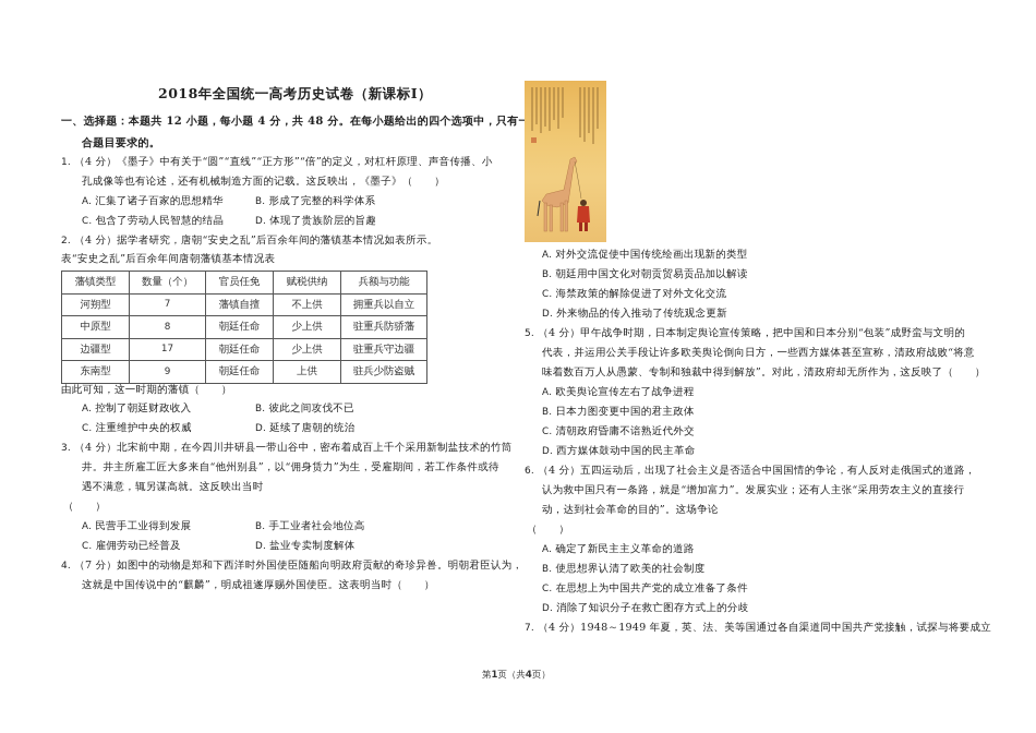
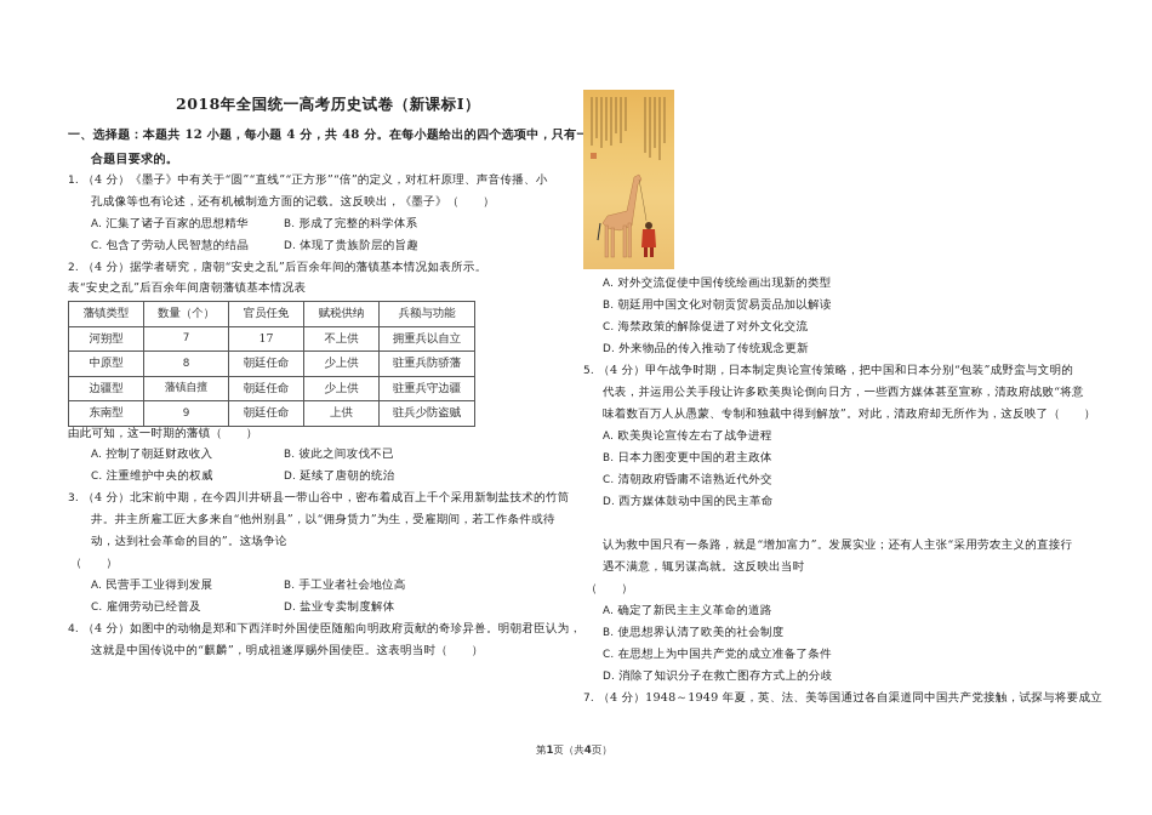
  2018年全国统一高考历史试卷（新课标Ⅰ）
  一、选择题：本题共 12 小题，每小题 4 分，共 48 分。在每小题给出的四个选项中，只有
  合题目要求的。
  1. （4 分）《墨子》中有关于“圆”“直线”“正方形”“倍”的定义，对杠杆原理、声音传播、小
  孔成像等也有论述，还有机械制造方面的记载。这反映出，《墨子》（ ）
  A. 汇集了诸子百家的思想精华
  B. 形成了完整的科学体系
  C. 包含了劳动人民智慧的结晶
  D. 体现了贵族阶层的旨趣
  2. （4 分）据学者研究，唐朝“安史之乱”后百余年间的藩镇基本情况如表所示。
  表“安史之乱”后百余年间唐朝藩镇基本情况表
  藩镇类型	数量（个）	官员任免	赋税供纳	兵额与功能
- 河朔型	7	藩镇自擅	不上供	拥重兵以自立
+ 河朔型	7	17	不上供	拥重兵以自立
  中原型	8	朝廷任命	少上供	驻重兵防骄藩
- 边疆型	17	朝廷任命	少上供	驻重兵守边疆
+ 边疆型	藩镇自擅	朝廷任命	少上供	驻重兵守边疆
  东南型	9	朝廷任命	上供	驻兵少防盗贼
  由此可知，这一时期的藩镇（ ）
  A. 控制了朝廷财政收入
  B. 彼此之间攻伐不已
  C. 注重维护中央的权威
  D. 延续了唐朝的统治
  3. （4 分）北宋前中期，在今四川井研县一带山谷中，密布着成百上千个采用新制盐技术的竹筒
  井。井主所雇工匠大多来自“他州别县”，以“佣身赁力”为生，受雇期间，若工作条件或待
- 遇不满意，辄另谋高就。这反映出当时
+ 动，达到社会革命的目的”。这场争论
  （ ）
  A. 民营手工业得到发展
  B. 手工业者社会地位高
  C. 雇佣劳动已经普及
  D. 盐业专卖制度解体
- 4. （7 分）如图中的动物是郑和下西洋时外国使臣随船向明政府贡献的奇珍异兽。明朝君臣认为，
+ 4. （4 分）如图中的动物是郑和下西洋时外国使臣随船向明政府贡献的奇珍异兽。明朝君臣认为，
  这就是中国传说中的“麒麟”，明成祖遂厚赐外国使臣。这表明当时（ ）
  A. 对外交流促使中国传统绘画出现新的类型
  B. 朝廷用中国文化对朝贡贸易贡品加以解读
  C. 海禁政策的解除促进了对外文化交流
  D. 外来物品的传入推动了传统观念更新
  5. （4 分）甲午战争时期，日本制定舆论宣传策略，把中国和日本分别“包装”成野蛮与文明的
  代表，并运用公关手段让许多欧美舆论倒向日方，一些西方媒体甚至宣称，清政府战败“将意
  味着数百万人从愚蒙、专制和独裁中得到解放”。对此，清政府却无所作为，这反映了（ ）
  A. 欧美舆论宣传左右了战争进程
  B. 日本力图变更中国的君主政体
  C. 清朝政府昏庸不谙熟近代外交
  D. 西方媒体鼓动中国的民主革命
- 6. （4 分）五四运动后，出现了社会主义是否适合中国国情的争论，有人反对走俄国式的道路，
  认为救中国只有一条路，就是“增加富力”。发展实业；还有人主张“采用劳农主义的直接行
- 动，达到社会革命的目的”。这场争论
+ 遇不满意，辄另谋高就。这反映出当时
  （ ）
  A. 确定了新民主主义革命的道路
  B. 使思想界认清了欧美的社会制度
  C. 在思想上为中国共产党的成立准备了条件
  D. 消除了知识分子在救亡图存方式上的分歧
  7. （4 分）1948～1949 年夏，英、法、美等国通过各自渠道同中国共产党接触，试探与将要成立
  第1页（共4页）
